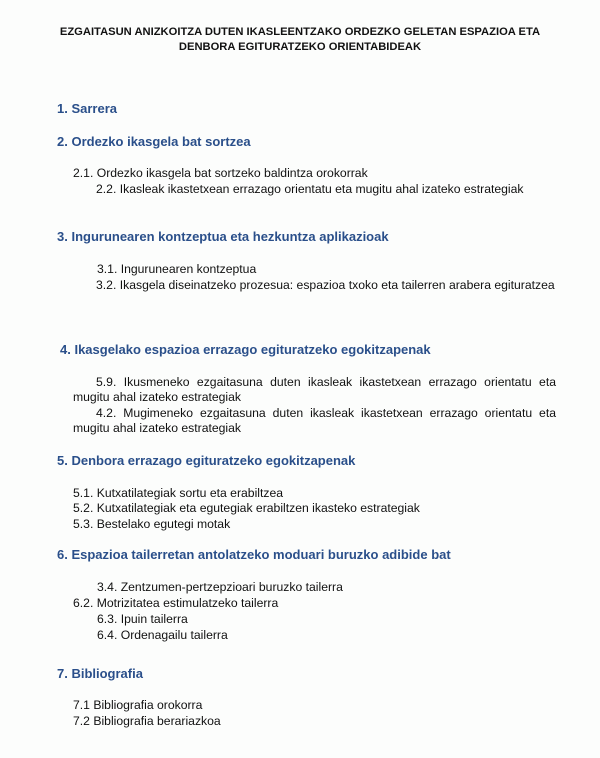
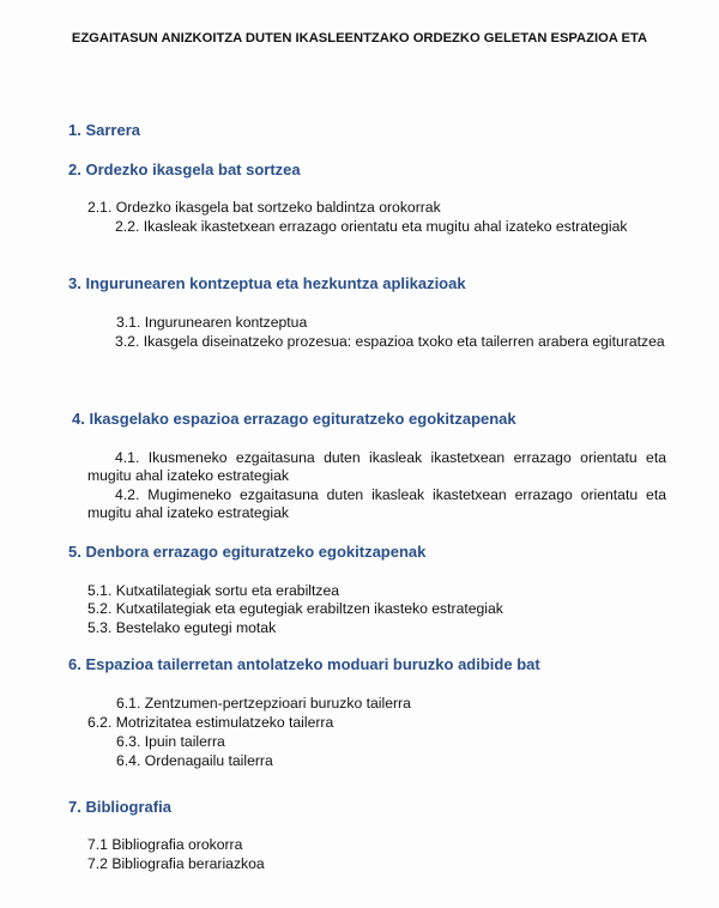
  EZGAITASUN ANIZKOITZA DUTEN IKASLEENTZAKO ORDEZKO GELETAN ESPAZIOA ETA
- DENBORA EGITURATZEKO ORIENTABIDEAK
  1. Sarrera
  2. Ordezko ikasgela bat sortzea
  2.1. Ordezko ikasgela bat sortzeko baldintza orokorrak
  2.2. Ikasleak ikastetxean errazago orientatu eta mugitu ahal izateko estrategiak
  3. Ingurunearen kontzeptua eta hezkuntza aplikazioak
  3.1. Ingurunearen kontzeptua
  3.2. Ikasgela diseinatzeko prozesua: espazioa txoko eta tailerren arabera egituratzea
  4. Ikasgelako espazioa errazago egituratzeko egokitzapenak
- 5.9. Ikusmeneko ezgaitasuna duten ikasleak ikastetxean errazago orientatu eta mugitu ahal izateko estrategiak
+ 4.1. Ikusmeneko ezgaitasuna duten ikasleak ikastetxean errazago orientatu eta mugitu ahal izateko estrategiak
  4.2. Mugimeneko ezgaitasuna duten ikasleak ikastetxean errazago orientatu eta mugitu ahal izateko estrategiak
  5. Denbora errazago egituratzeko egokitzapenak
  5.1. Kutxatilategiak sortu eta erabiltzea
  5.2. Kutxatilategiak eta egutegiak erabiltzen ikasteko estrategiak
  5.3. Bestelako egutegi motak
  6. Espazioa tailerretan antolatzeko moduari buruzko adibide bat
- 3.4. Zentzumen-pertzepzioari buruzko tailerra
+ 6.1. Zentzumen-pertzepzioari buruzko tailerra
  6.2. Motrizitatea estimulatzeko tailerra
  6.3. Ipuin tailerra
  6.4. Ordenagailu tailerra
  7. Bibliografia
  7.1 Bibliografia orokorra
  7.2 Bibliografia berariazkoa
